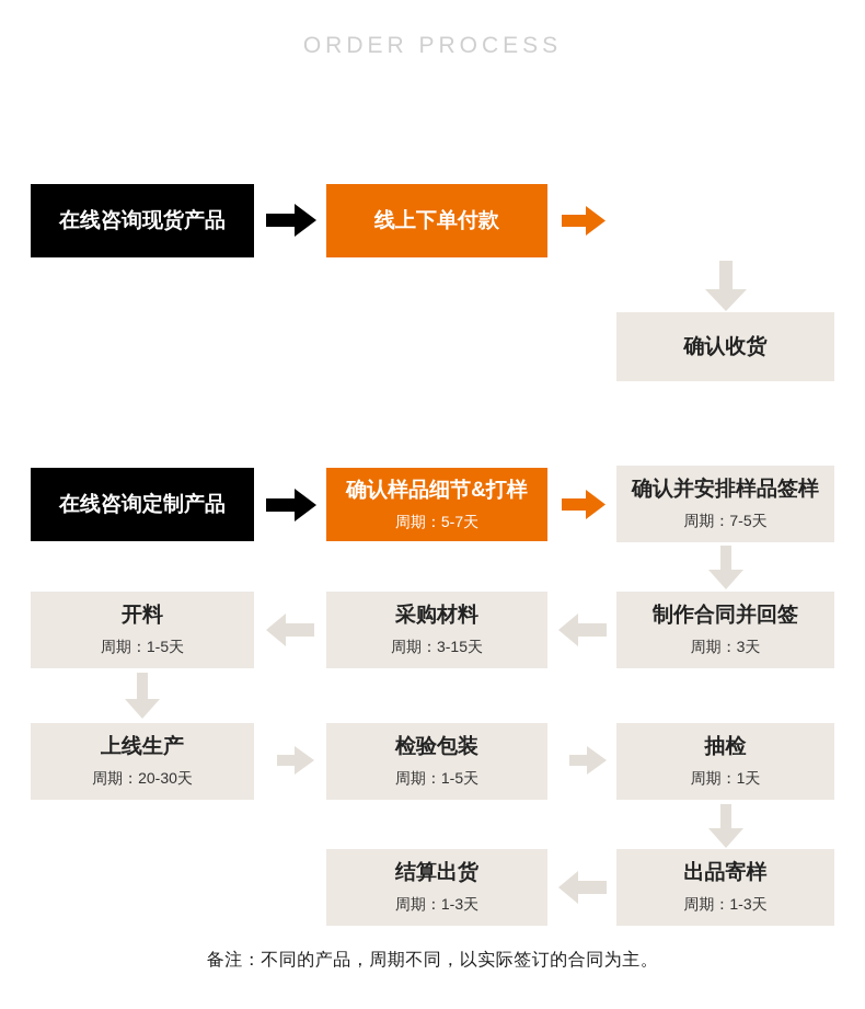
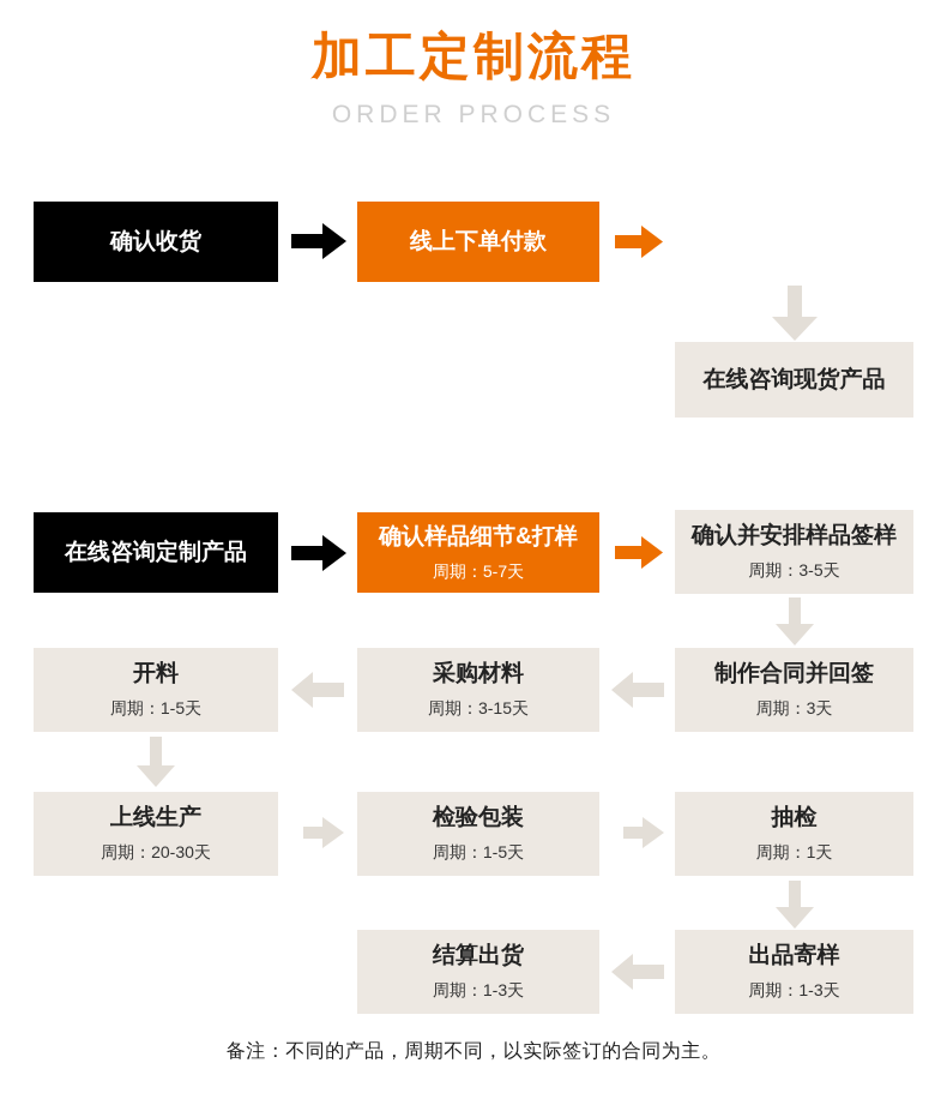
+ 加工定制流程
  ORDER PROCESS
- 在线咨询现货产品
+ 确认收货
  线上下单付款
- 确认收货
+ 在线咨询现货产品
  在线咨询定制产品
  确认样品细节&打样
  周期：5-7天
  确认并安排样品签样
- 周期：7-5天
+ 周期：3-5天
  制作合同并回签
  周期：3天
  采购材料
  周期：3-15天
  开料
  周期：1-5天
  上线生产
  周期：20-30天
  检验包装
  周期：1-5天
  抽检
  周期：1天
  出品寄样
  周期：1-3天
  结算出货
  周期：1-3天
  备注：不同的产品，周期不同，以实际签订的合同为主。
